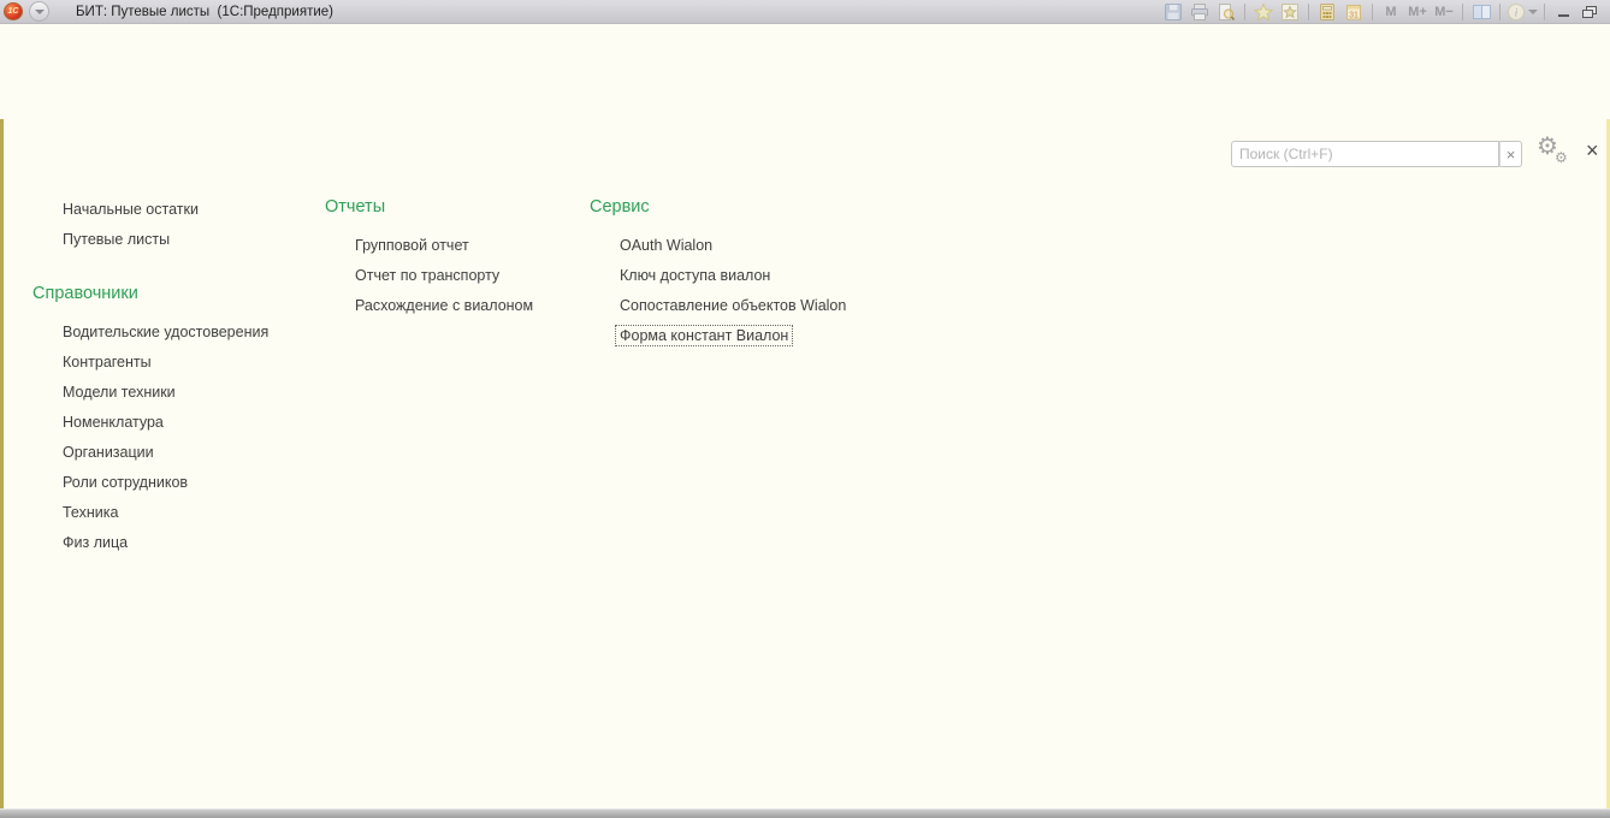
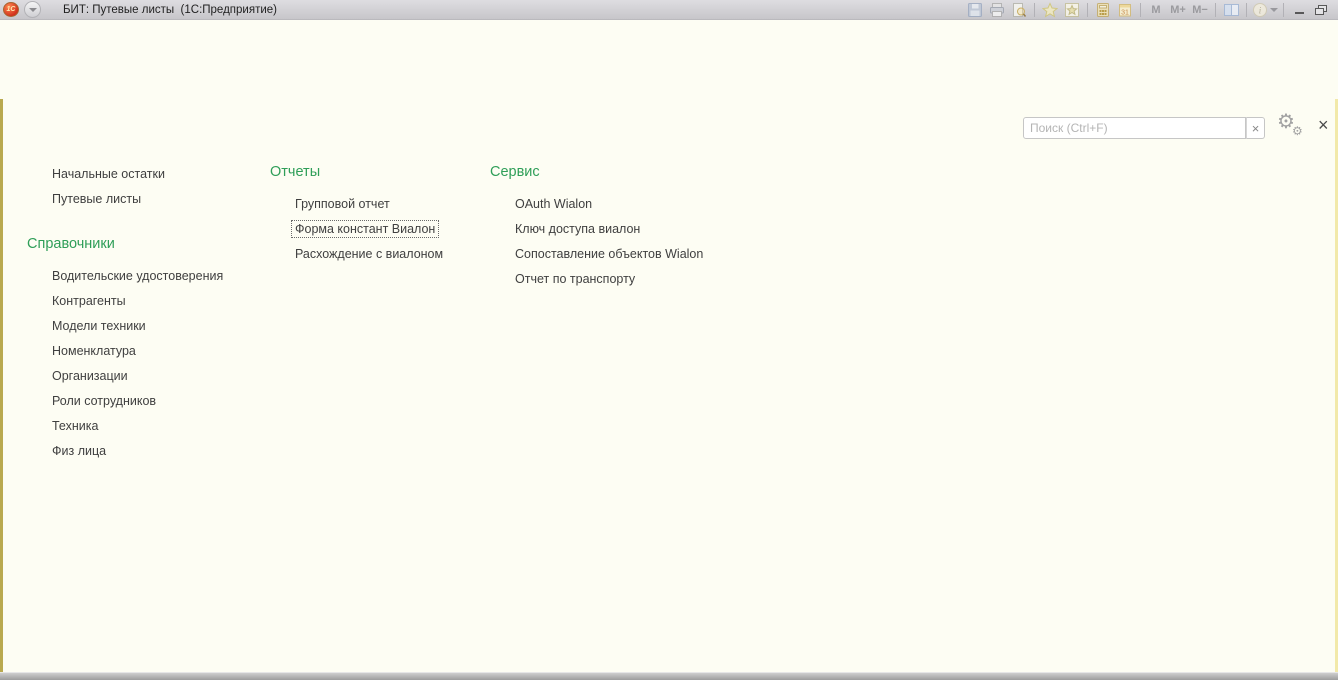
  БИТ: Путевые листы (1С:Предприятие)
  M
  M+
  M−
  i
  Поиск (Ctrl+F)
  ×
  ⚙
  ⚙
  ×
  Начальные остатки
  Путевые листы
  Справочники
  Водительские удостоверения
  Контрагенты
  Модели техники
  Номенклатура
  Организации
  Роли сотрудников
  Техника
  Физ лица
  Отчеты
  Групповой отчет
- Отчет по транспорту
+ Форма констант Виалон
  Расхождение с виалоном
  Сервис
  OAuth Wialon
  Ключ доступа виалон
  Сопоставление объектов Wialon
- Форма констант Виалон
+ Отчет по транспорту
